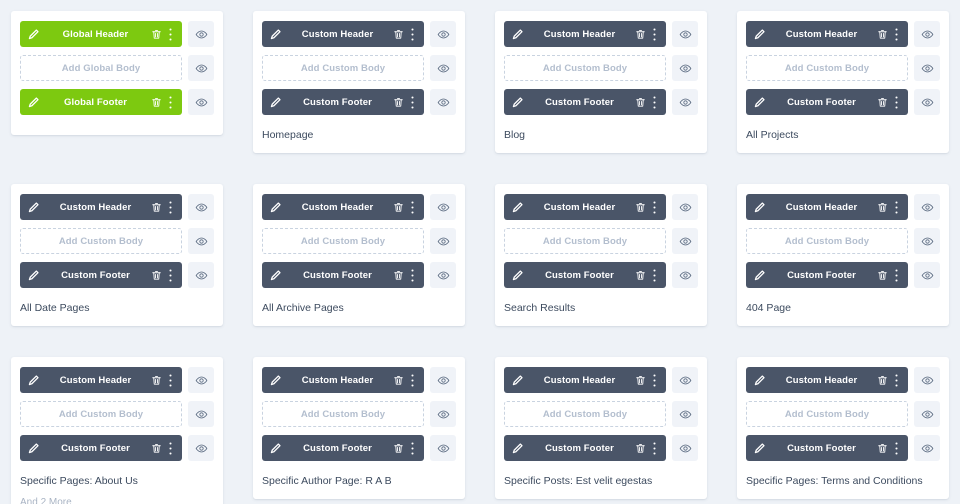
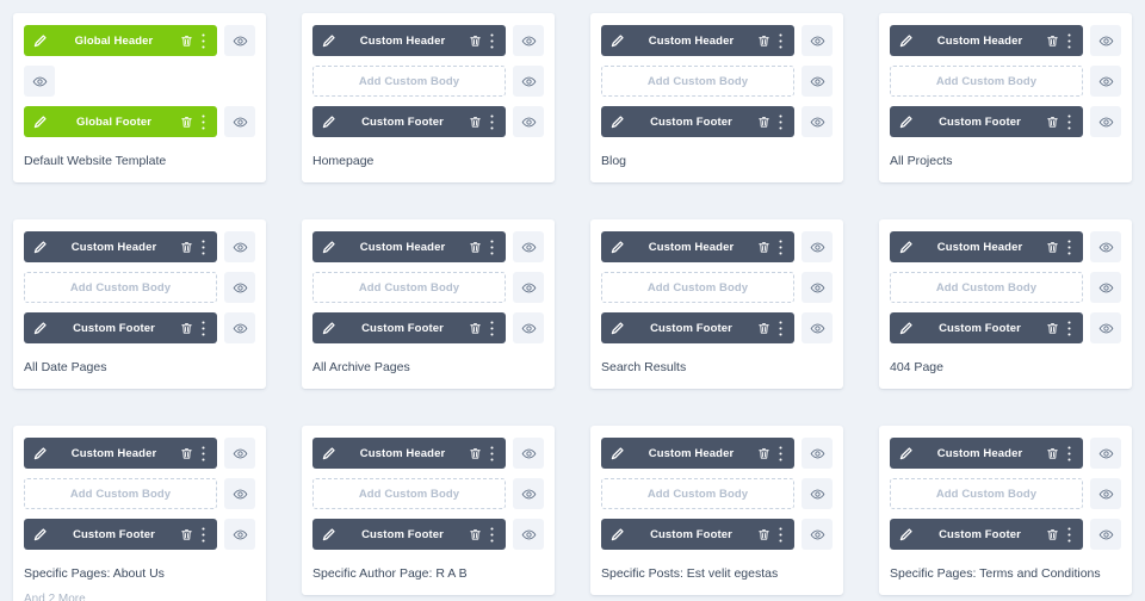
  Global Header
- Add Global Body
  Global Footer
+ Default Website Template
  Custom Header
  Add Custom Body
  Custom Footer
  Homepage
  Custom Header
  Add Custom Body
  Custom Footer
  Blog
  Custom Header
  Add Custom Body
  Custom Footer
  All Projects
  Custom Header
  Add Custom Body
  Custom Footer
  All Date Pages
  Custom Header
  Add Custom Body
  Custom Footer
  All Archive Pages
  Custom Header
  Add Custom Body
  Custom Footer
  Search Results
  Custom Header
  Add Custom Body
  Custom Footer
  404 Page
  Custom Header
  Add Custom Body
  Custom Footer
  Specific Pages: About Us
  And 2 More
  Custom Header
  Add Custom Body
  Custom Footer
  Specific Author Page: R A B
  Custom Header
  Add Custom Body
  Custom Footer
  Specific Posts: Est velit egestas
  Custom Header
  Add Custom Body
  Custom Footer
  Specific Pages: Terms and Conditions
